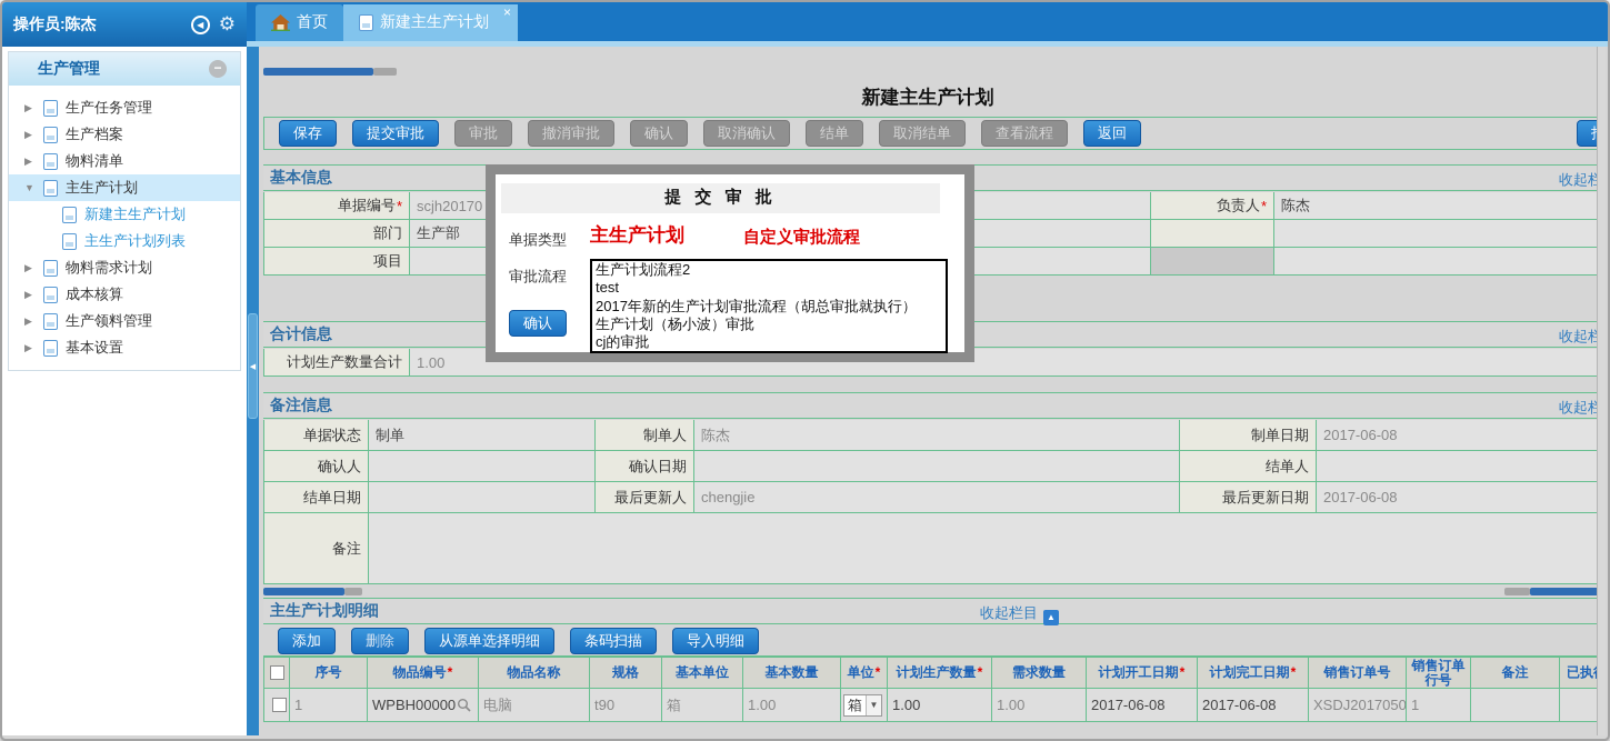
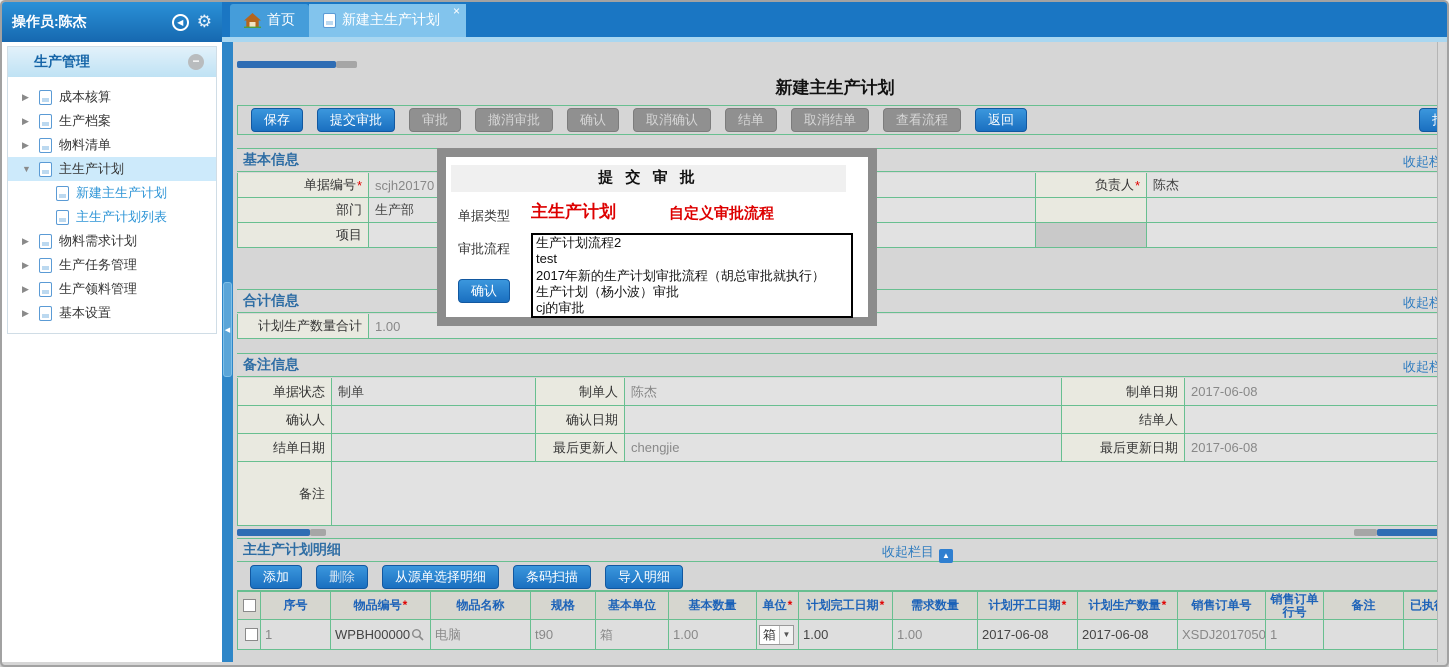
  操作员:陈杰
  ◀
  ⚙
  首页
  新建主生产计划
  ×
  生产管理
  −
  ▶
- 生产任务管理
+ 成本核算
  ▶
  生产档案
  ▶
  物料清单
  ▼
  主生产计划
  新建主生产计划
  主生产计划列表
  ▶
  物料需求计划
  ▶
- 成本核算
+ 生产任务管理
  ▶
  生产领料管理
  ▶
  基本设置
  新建主生产计划
  保存
  提交审批
  审批
  撤消审批
  确认
  取消确认
  结单
  取消结单
  查看流程
  返回
  基本信息
  收起栏
  单据编号
  *
  scjh20170
  负责人
  *
  陈杰
  部门
  生产部
  项目
  合计信息
  收起栏
  计划生产数量合计
  1.00
  备注信息
  收起栏
  单据状态
  制单
  制单人
  陈杰
  制单日期
  2017-06-08
  确认人
  确认日期
  结单人
  结单日期
  最后更新人
  chengjie
  最后更新日期
  2017-06-08
  备注
  主生产计划明细
  收起栏目 ▲
  添加
  删除
  从源单选择明细
  条码扫描
  导入明细
  序号
  物品编号
  *
  物品名称
  规格
  基本单位
  基本数量
  单位
  *
- 计划生产数量
+ 计划完工日期
  *
  需求数量
  计划开工日期
  *
- 计划完工日期
+ 计划生产数量
  *
  销售订单号
  销售订单行号
  备注
  1
  WPBH00000
  电脑
  t90
  箱
  1.00
  箱
  ▼
  1.00
  1.00
  2017-06-08
  2017-06-08
  XSDJ2017050
  1
  提 交 审 批
  单据类型
  主生产计划
  自定义审批流程
  审批流程
  生产计划流程2
  test
  2017年新的生产计划审批流程（胡总审批就执行）
  生产计划（杨小波）审批
  cj的审批
  确认
